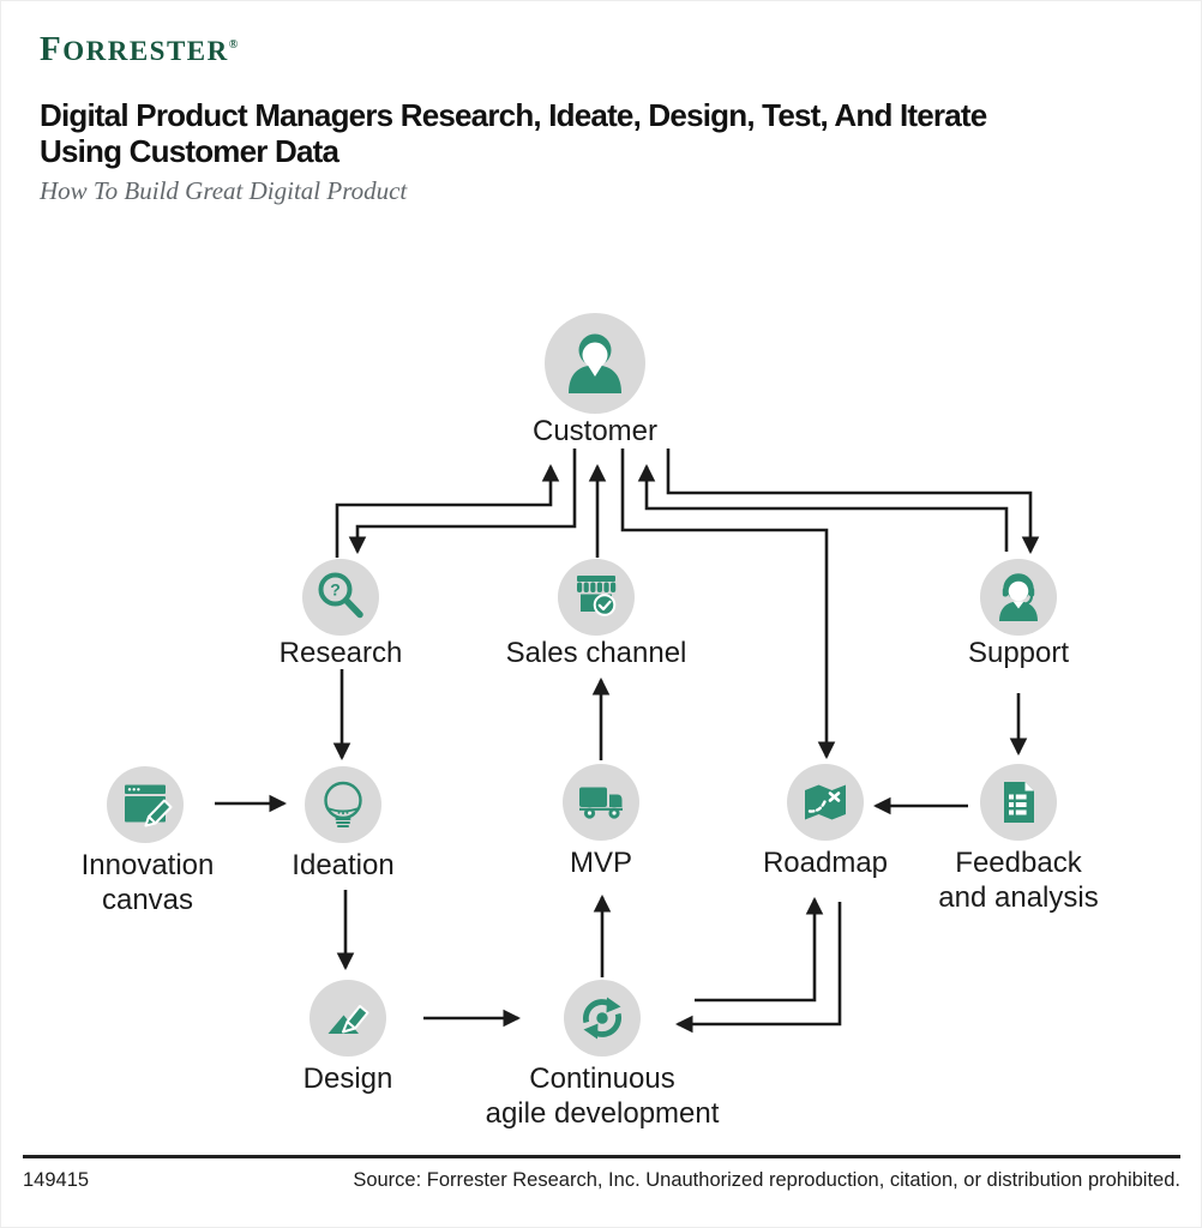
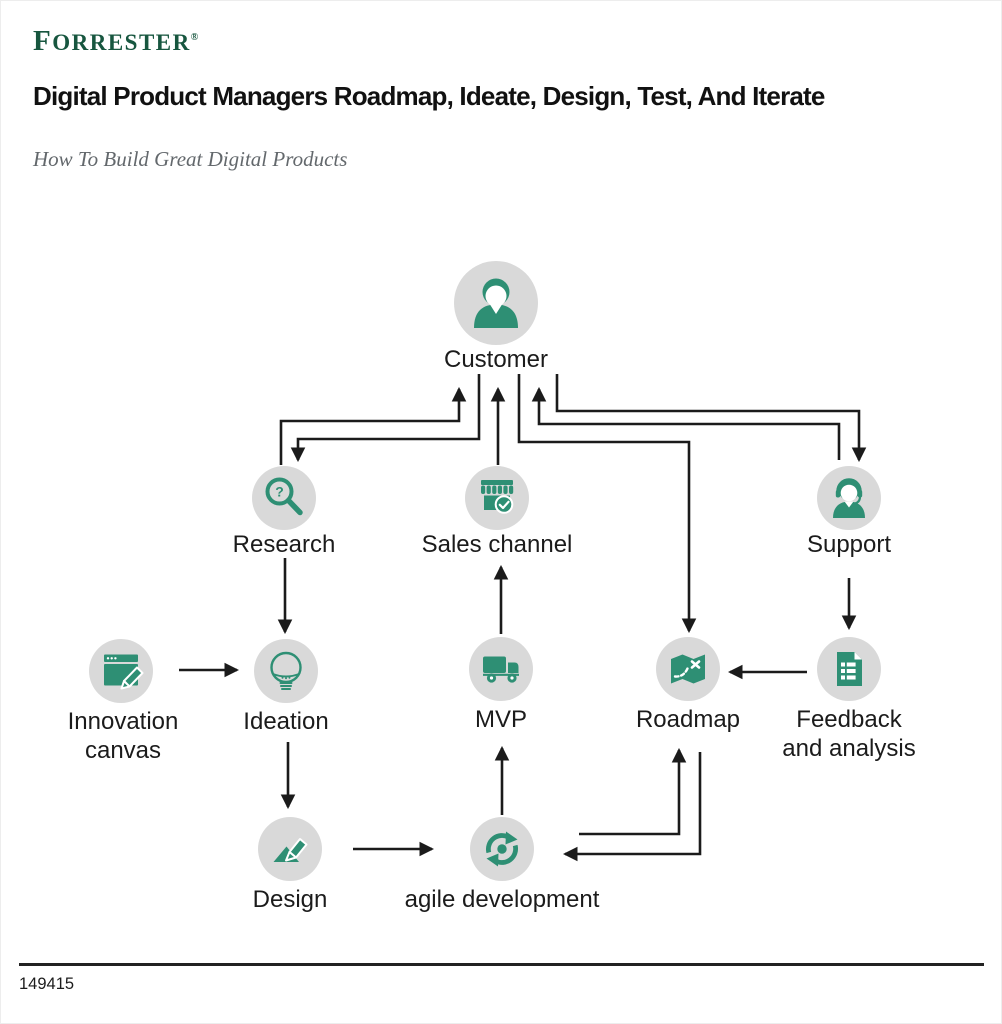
  FORRESTER®
- Digital Product Managers Research, Ideate, Design, Test, And Iterate
+ Digital Product Managers Roadmap, Ideate, Design, Test, And Iterate
- Using Customer Data
- How To Build Great Digital Product
+ How To Build Great Digital Products
  ?
  Customer
  Research
  Sales channel
  Support
  Innovation
  canvas
  Ideation
  MVP
  Roadmap
  Feedback
  and analysis
  Design
- Continuous
  agile development
  149415
- Source: Forrester Research, Inc. Unauthorized reproduction, citation, or distribution prohibited.
